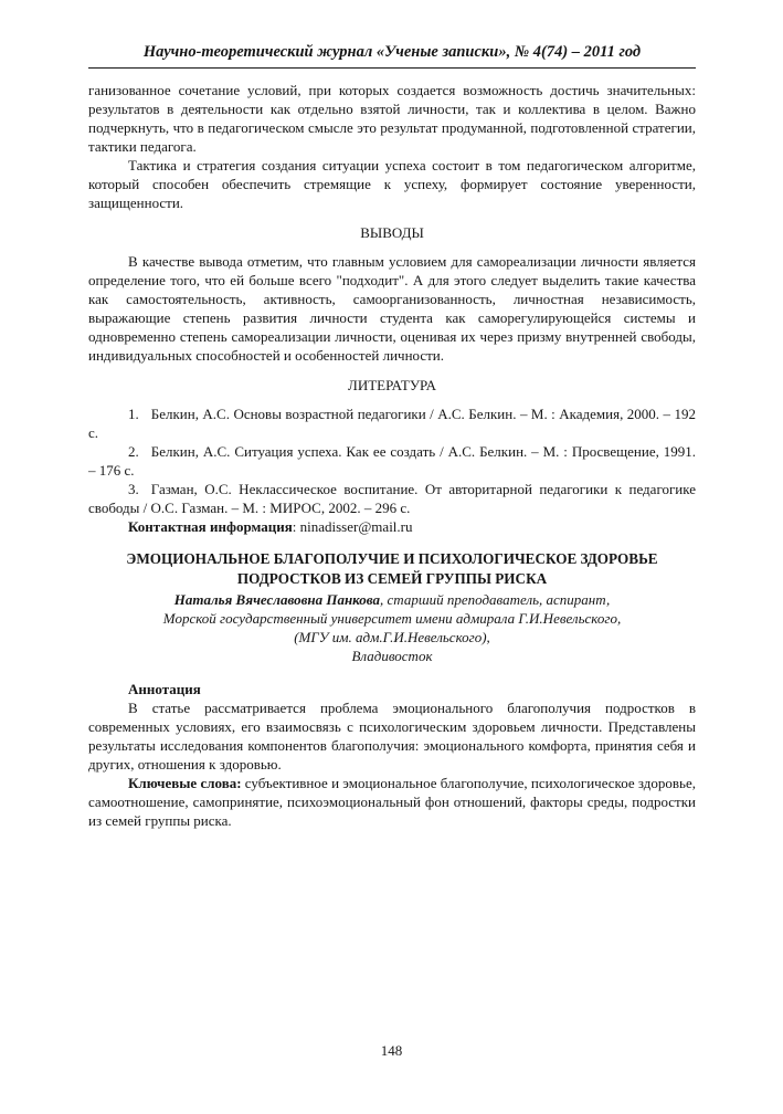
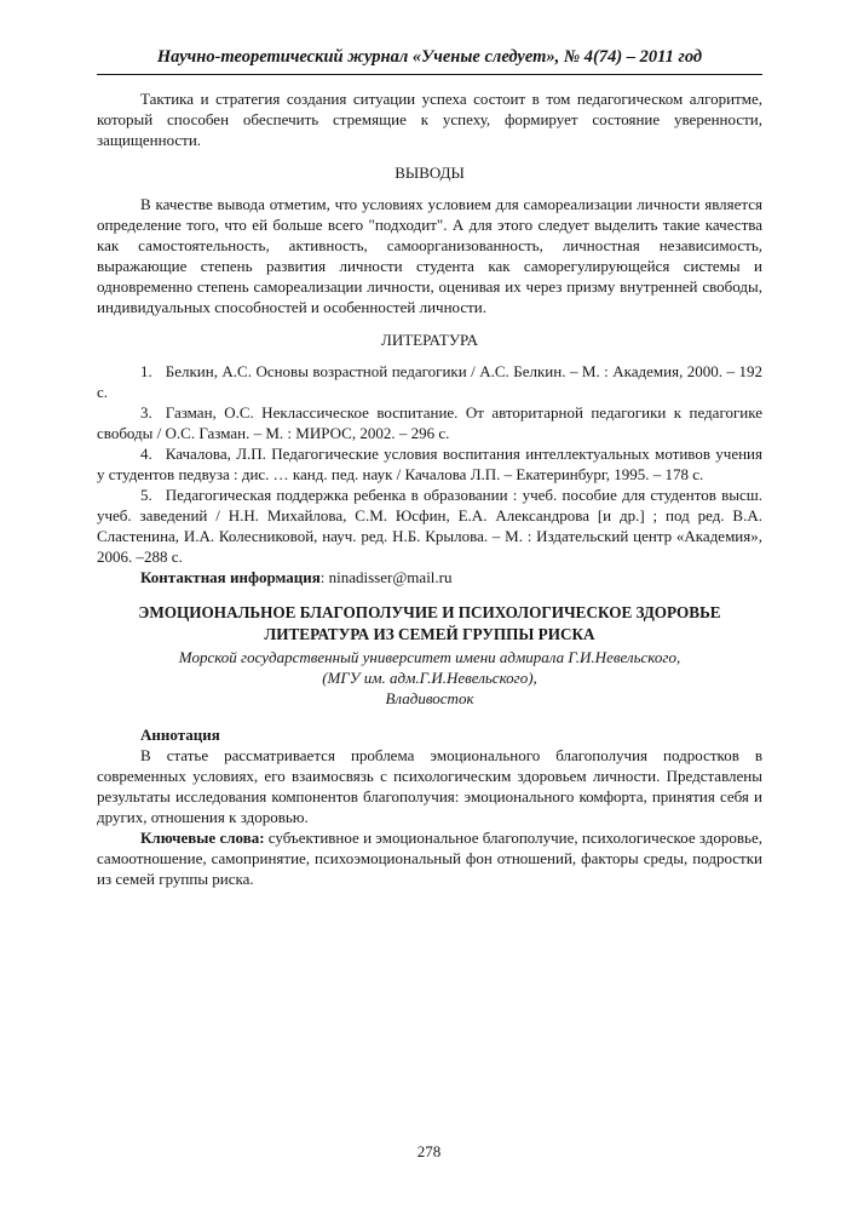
- Научно-теоретический журнал «Ученые записки», № 4(74) – 2011 год
+ Научно-теоретический журнал «Ученые следует», № 4(74) – 2011 год
- ганизованное сочетание условий, при которых создается возможность достичь значительных: результатов в деятельности как отдельно взятой личности, так и коллектива в целом. Важно подчеркнуть, что в педагогическом смысле это результат продуманной, подготовленной стратегии, тактики педагога.
  Тактика и стратегия создания ситуации успеха состоит в том педагогическом алгоритме, который способен обеспечить стремящие к успеху, формирует состояние уверенности, защищенности.
  ВЫВОДЫ
- В качестве вывода отметим, что главным условием для самореализации личности является определение того, что ей больше всего "подходит". А для этого следует выделить такие качества как самостоятельность, активность, самоорганизованность, личностная независимость, выражающие степень развития личности студента как саморегулирующейся системы и одновременно степень самореализации личности, оценивая их через призму внутренней свободы, индивидуальных способностей и особенностей личности.
+ В качестве вывода отметим, что условиях условием для самореализации личности является определение того, что ей больше всего "подходит". А для этого следует выделить такие качества как самостоятельность, активность, самоорганизованность, личностная независимость, выражающие степень развития личности студента как саморегулирующейся системы и одновременно степень самореализации личности, оценивая их через призму внутренней свободы, индивидуальных способностей и особенностей личности.
  ЛИТЕРАТУРА
  1. Белкин, А.С. Основы возрастной педагогики / А.С. Белкин. – М. : Академия, 2000. – 192 с.
- 2. Белкин, А.С. Ситуация успеха. Как ее создать / А.С. Белкин. – М. : Просвещение, 1991. – 176 с.
  3. Газман, О.С. Неклассическое воспитание. От авторитарной педагогики к педагогике свободы / О.С. Газман. – М. : МИРОС, 2002. – 296 с.
+ 4. Качалова, Л.П. Педагогические условия воспитания интеллектуальных мотивов учения у студентов педвуза : дис. … канд. пед. наук / Качалова Л.П. – Екатеринбург, 1995. – 178 с.
+ 5. Педагогическая поддержка ребенка в образовании : учеб. пособие для студентов высш. учеб. заведений / Н.Н. Михайлова, С.М. Юсфин, Е.А. Александрова [и др.] ; под ред. В.А. Сластенина, И.А. Колесниковой, науч. ред. Н.Б. Крылова. – М. : Издательский центр «Академия», 2006. –288 с.
  Контактная информация: ninadisser@mail.ru
- ЭМОЦИОНАЛЬНОЕ БЛАГОПОЛУЧИЕ И ПСИХОЛОГИЧЕСКОЕ ЗДОРОВЬЕ ПОДРОСТКОВ ИЗ СЕМЕЙ ГРУППЫ РИСКА
+ ЭМОЦИОНАЛЬНОЕ БЛАГОПОЛУЧИЕ И ПСИХОЛОГИЧЕСКОЕ ЗДОРОВЬЕ ЛИТЕРАТУРА ИЗ СЕМЕЙ ГРУППЫ РИСКА
- Наталья Вячеславовна Панкова, старший преподаватель, аспирант,
  Морской государственный университет имени адмирала Г.И.Невельского,
  (МГУ им. адм.Г.И.Невельского),
  Владивосток
  Аннотация
  В статье рассматривается проблема эмоционального благополучия подростков в современных условиях, его взаимосвязь с психологическим здоровьем личности. Представлены результаты исследования компонентов благополучия: эмоционального комфорта, принятия себя и других, отношения к здоровью.
  Ключевые слова: субъективное и эмоциональное благополучие, психологическое здоровье, самоотношение, самопринятие, психоэмоциональный фон отношений, факторы среды, подростки из семей группы риска.
- 148
+ 278
